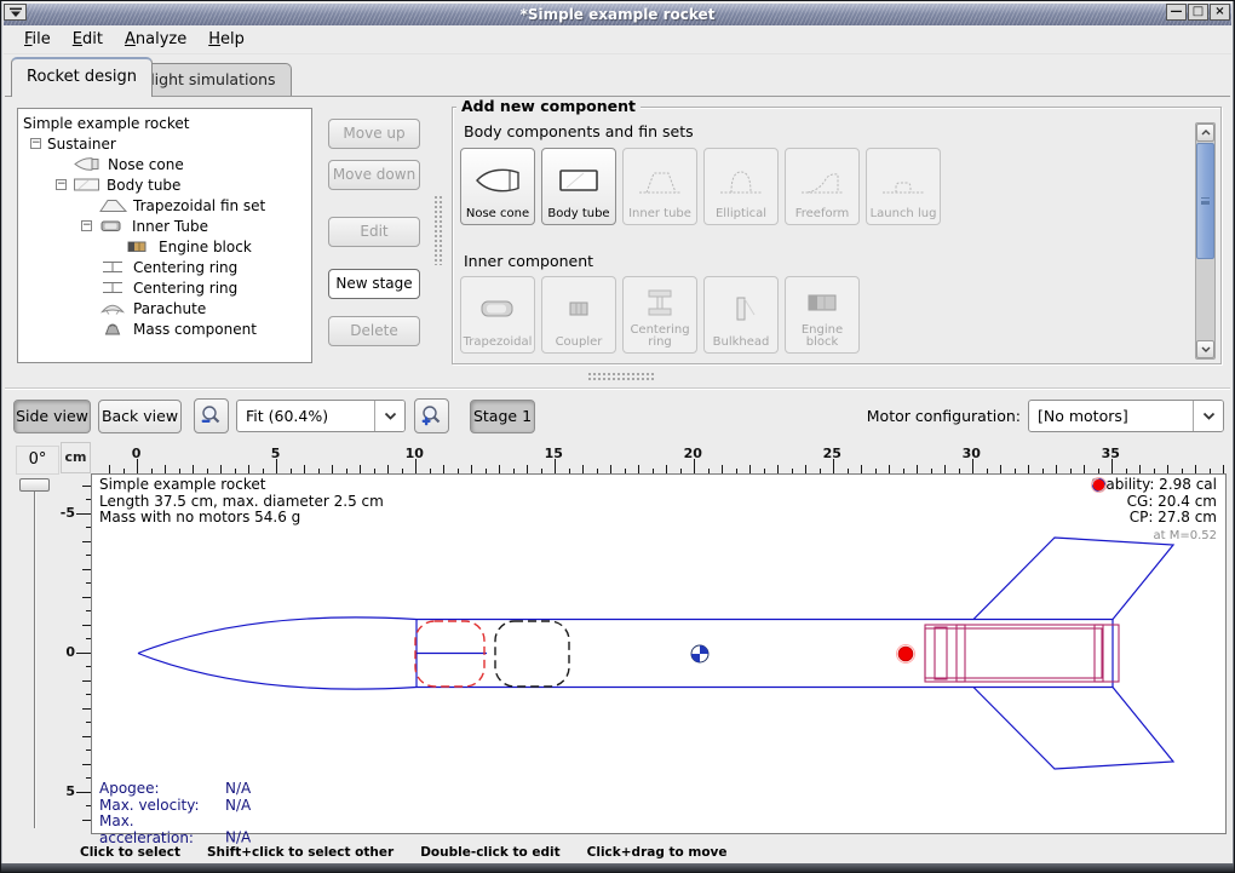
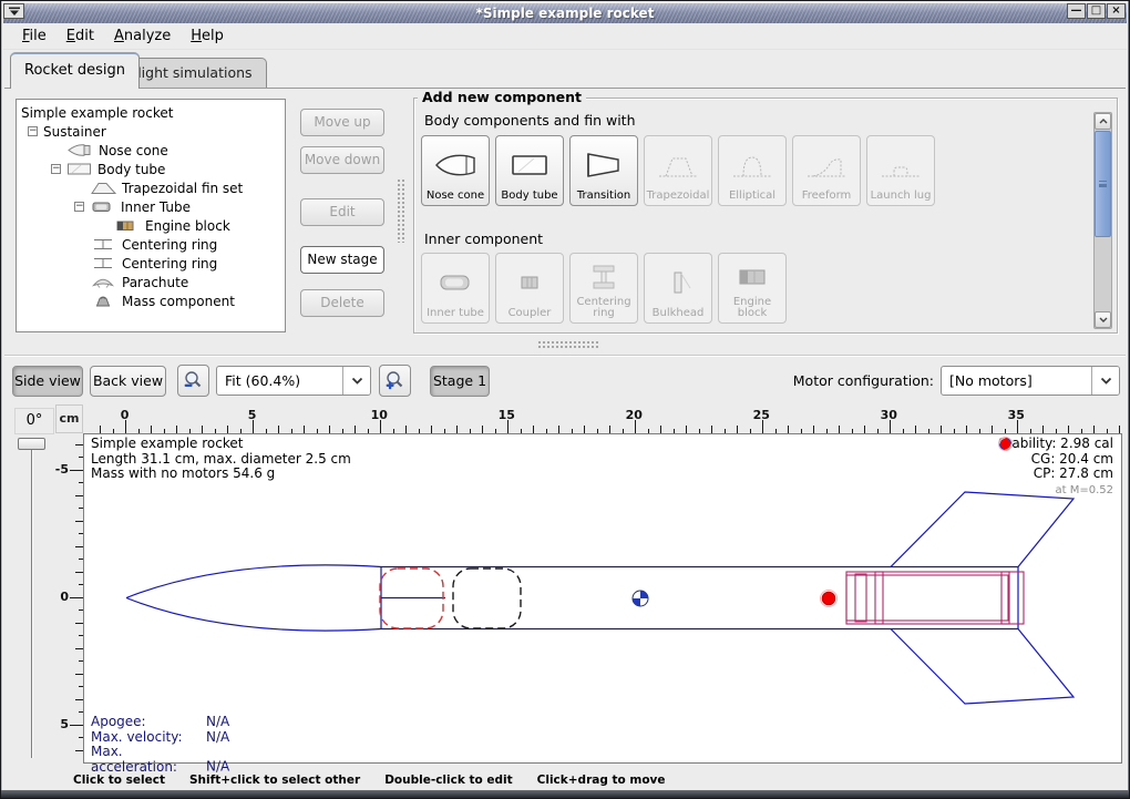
  *Simple example rocket
  —
  □
  ×
  File
  Edit
  Analyze
  Help
  Rocket design
  ight simulations
  Simple example rocket
  −
  Sustainer
  Nose cone
  −
  Body tube
  Trapezoidal fin set
  −
  Inner Tube
  Engine block
  Centering ring
  Centering ring
  Parachute
  Mass component
  Move up
  Move down
  Edit
  New stage
  Delete
  Add new component
- Body components and fin sets
+ Body components and fin with
  Nose cone
  Body tube
+ Transition
- Inner tube
+ Trapezoidal
  Elliptical
  Freeform
  Launch lug
  Inner component
- Trapezoidal
+ Inner tube
  Coupler
  Centering ring
  Bulkhead
  Engine block
  Side view
  Back view
  Fit (60.4%)
  Stage 1
  Motor configuration:
  [No motors]
  0°
  cm
  0
  5
  10
  15
  20
  25
  30
  35
  -5
  0
  5
  Simple example rocket
- Length 37.5 cm, max. diameter 2.5 cm
+ Length 31.1 cm, max. diameter 2.5 cm
  Mass with no motors 54.6 g
  ability: 2.98 cal
  CG: 20.4 cm
  CP: 27.8 cm
  at M=0.52
  Apogee: N/A
  Max. velocity: N/A
  Max. acceleration: N/A
  Click to select
  Shift+click to select other
  Double-click to edit
  Click+drag to move
